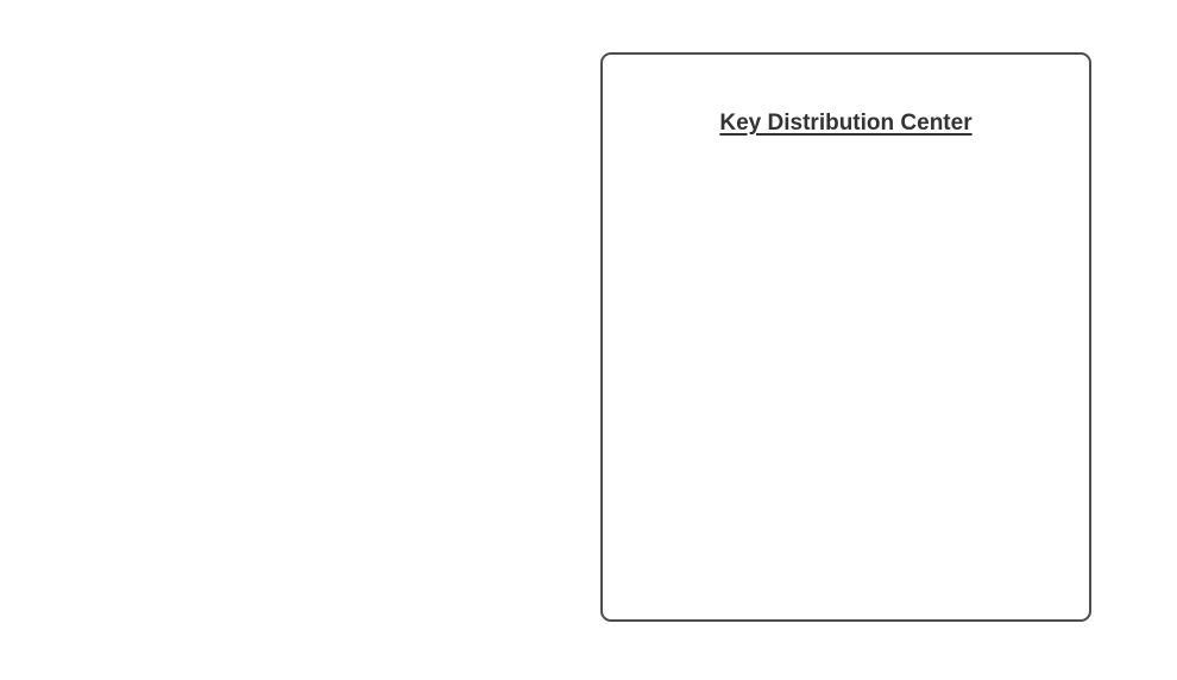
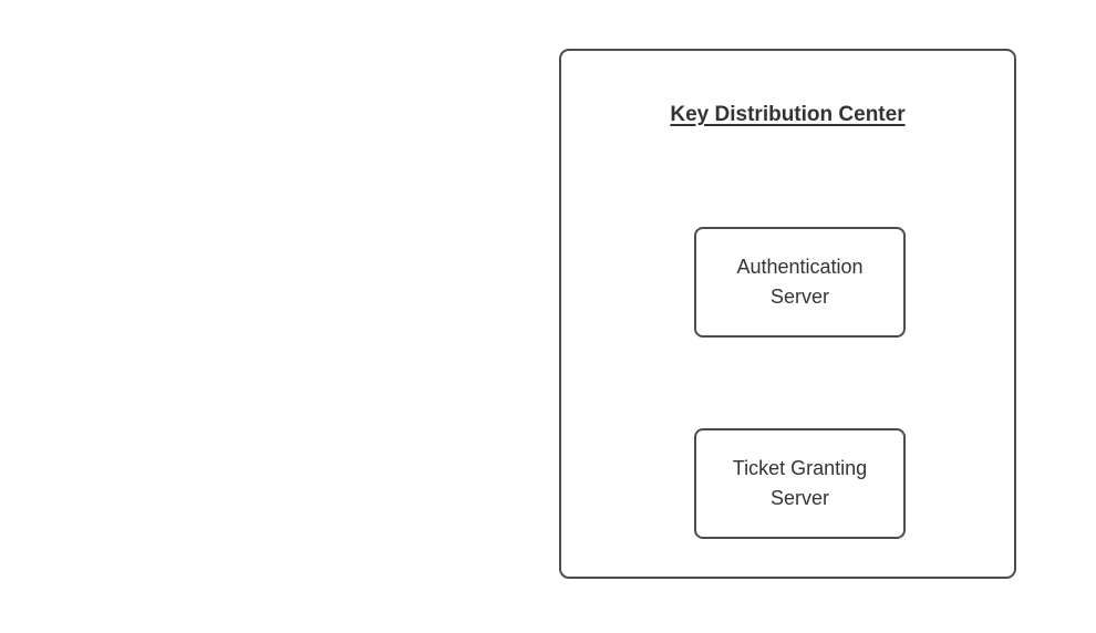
  Key Distribution Center
+ Authentication Server
+ Ticket Granting Server
